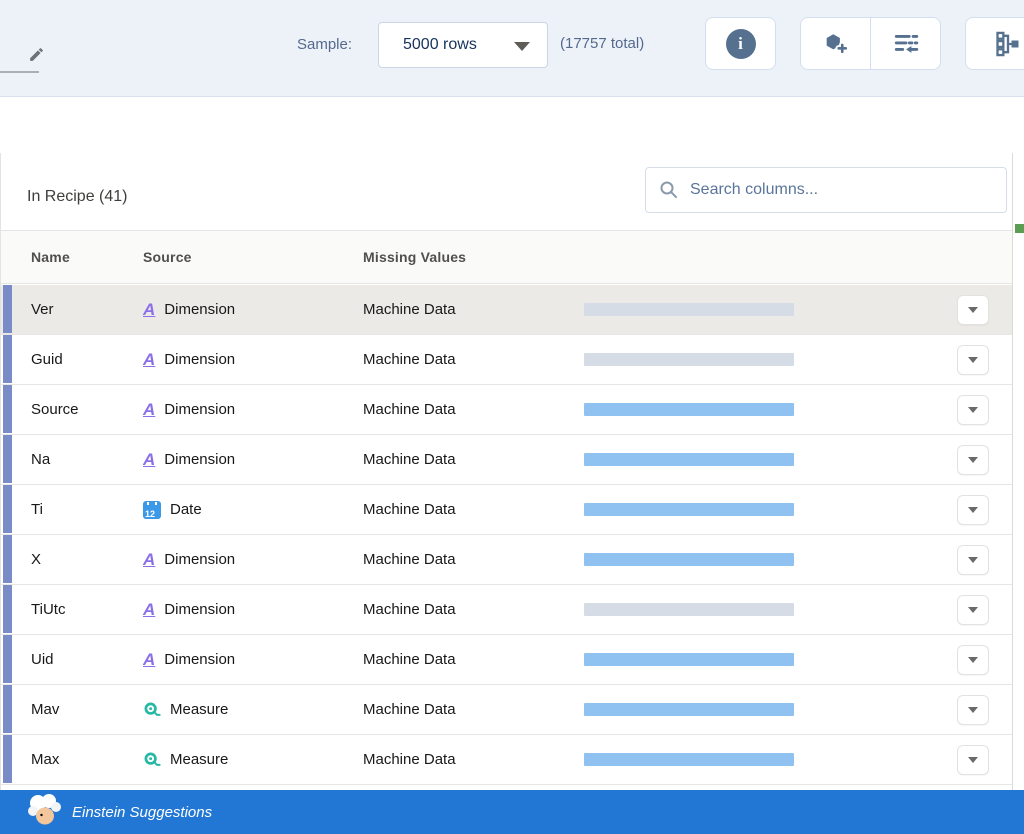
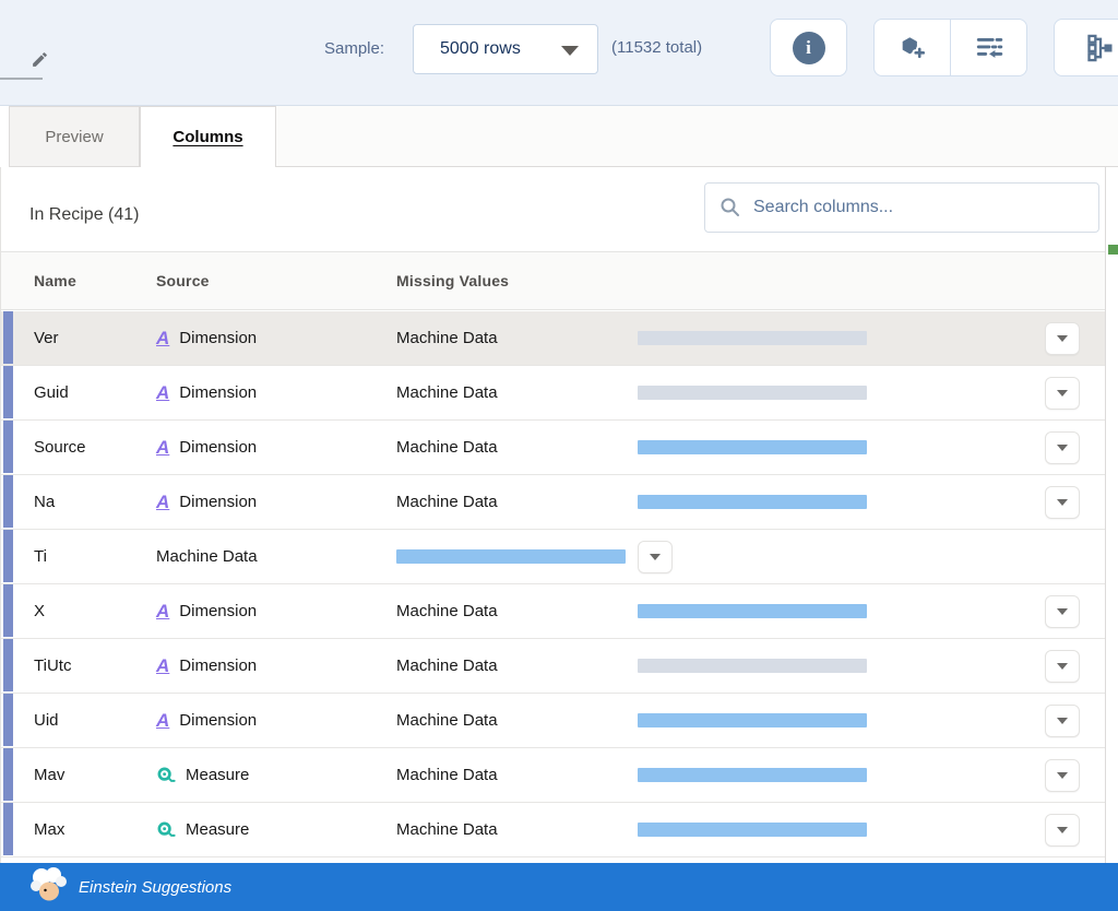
  Sample:
  5000 rows
- (17757 total)
+ (11532 total)
  i
+ Preview
+ Columns
  In Recipe (41)
  Search columns...
  Name
  Source
  Missing Values
  Ver
  A
  Dimension
  Machine Data
  Guid
  A
  Dimension
  Machine Data
  Source
  A
  Dimension
  Machine Data
  Na
  A
  Dimension
  Machine Data
  Ti
- 12
- Date
  Machine Data
  X
  A
  Dimension
  Machine Data
  TiUtc
  A
  Dimension
  Machine Data
  Uid
  A
  Dimension
  Machine Data
  Mav
  Measure
  Machine Data
  Max
  Measure
  Machine Data
  Einstein Suggestions
